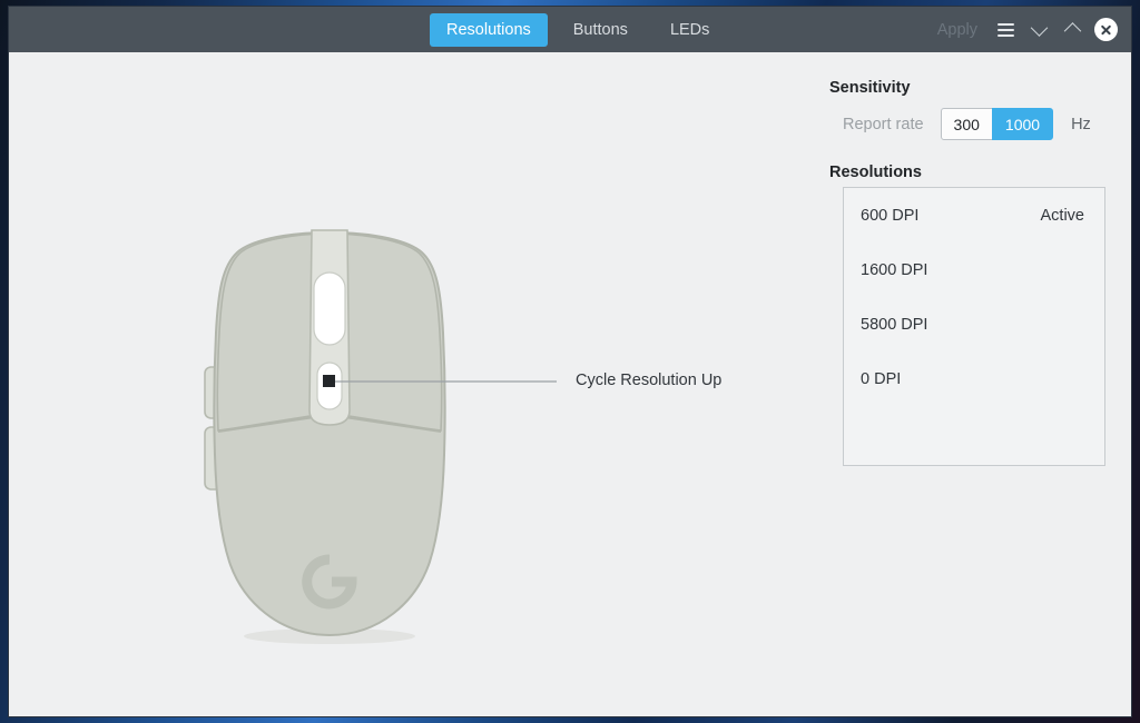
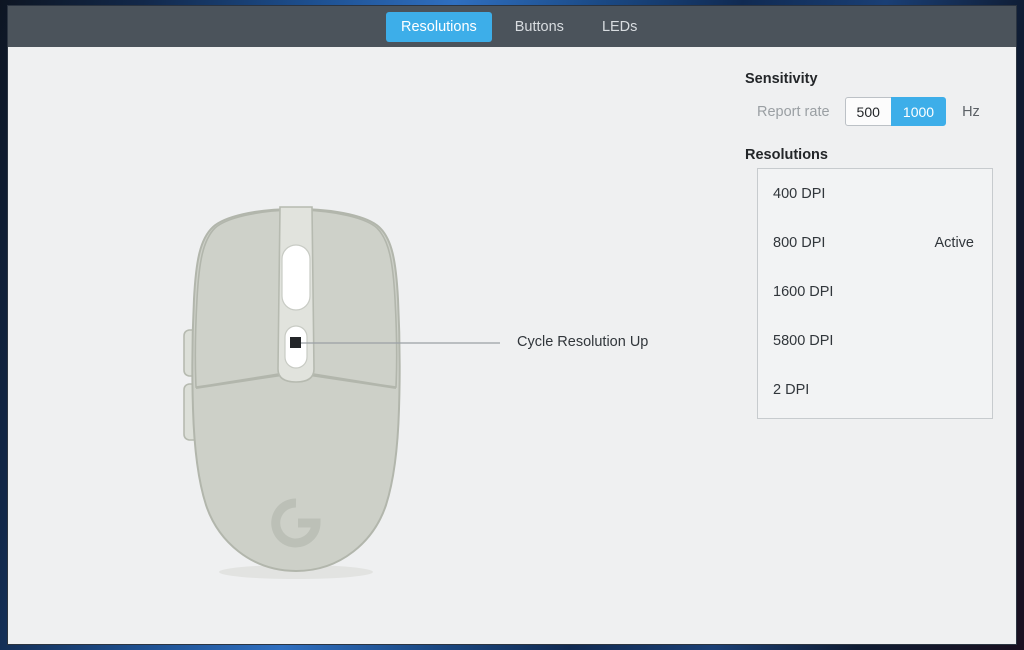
  Resolutions
  Buttons
  LEDs
- Apply
  Cycle Resolution Up
  Sensitivity
  Report rate
- 300
+ 500
  1000
  Hz
  Resolutions
+ 400 DPI
- 600 DPI
+ 800 DPI
  Active
  1600 DPI
  5800 DPI
- 0 DPI
+ 2 DPI
